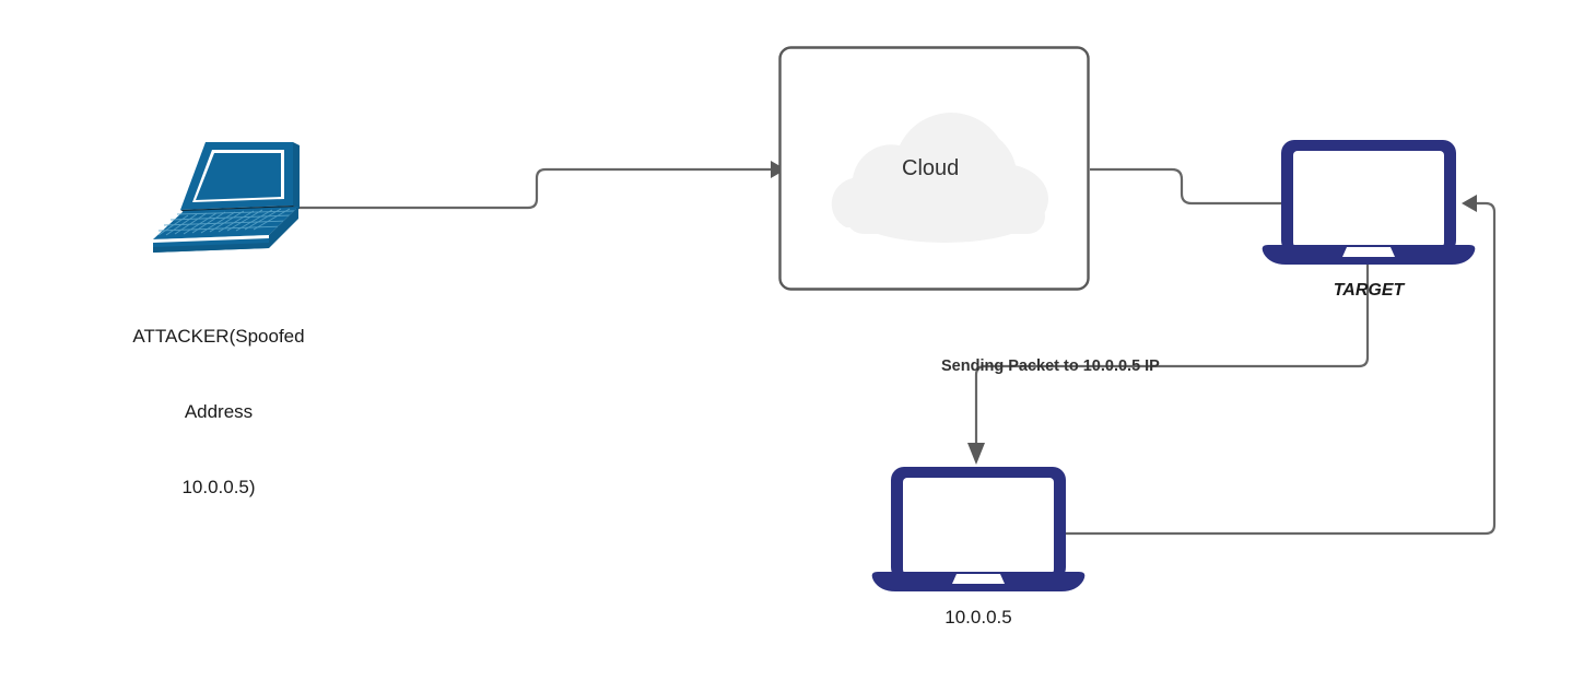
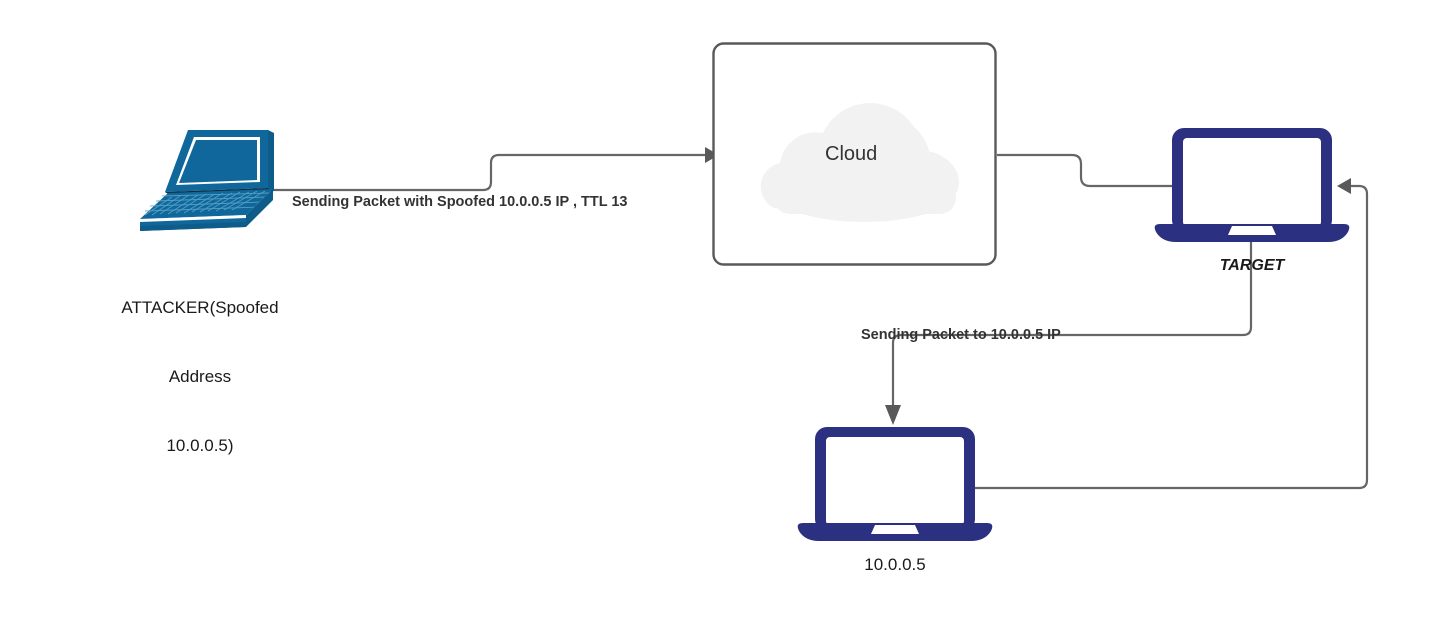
  ATTACKER(Spoofed
  Address
  10.0.0.5)
  Cloud
  TARGET
  10.0.0.5
+ Sending Packet with Spoofed 10.0.0.5 IP , TTL 13
  Sending Packet to 10.0.0.5 IP
